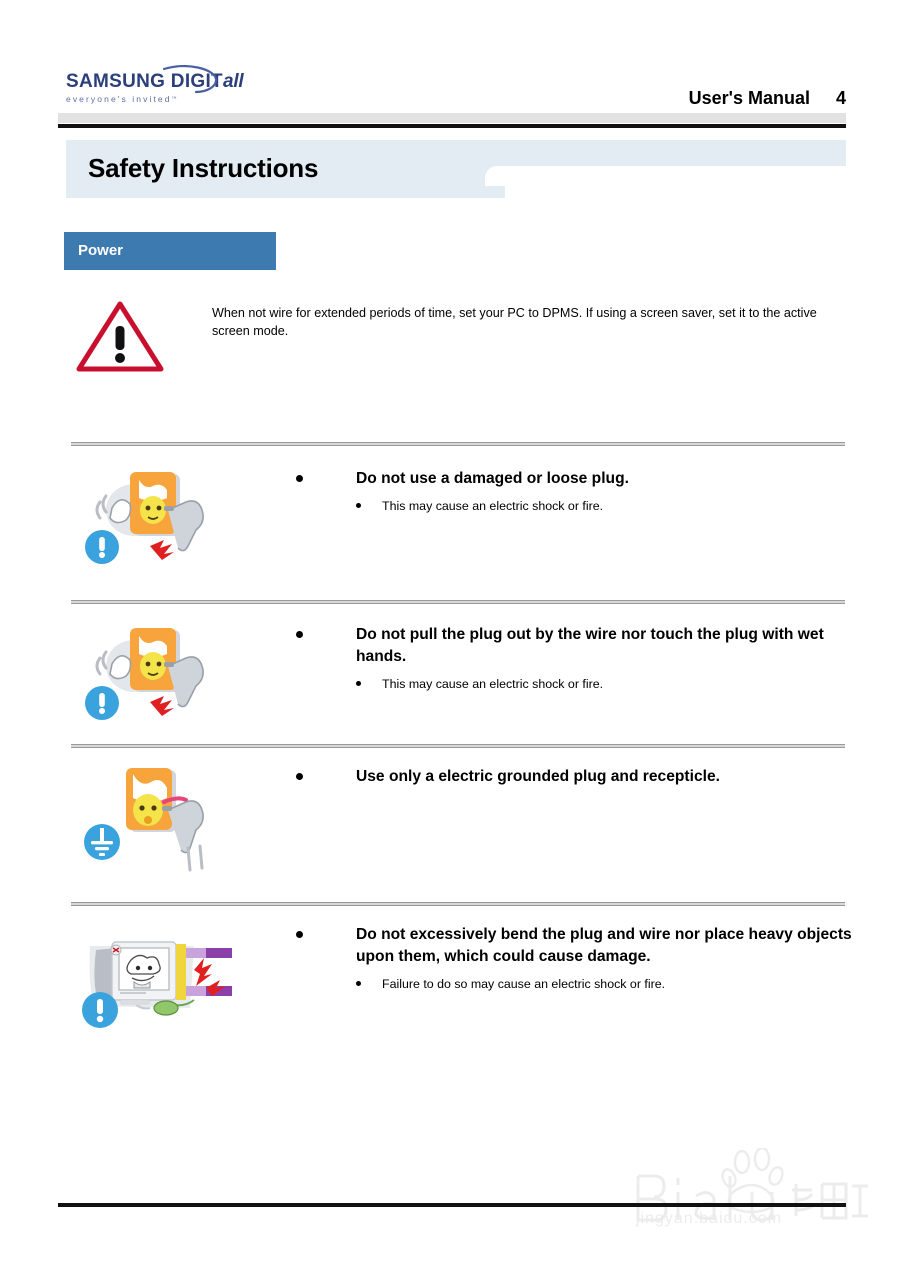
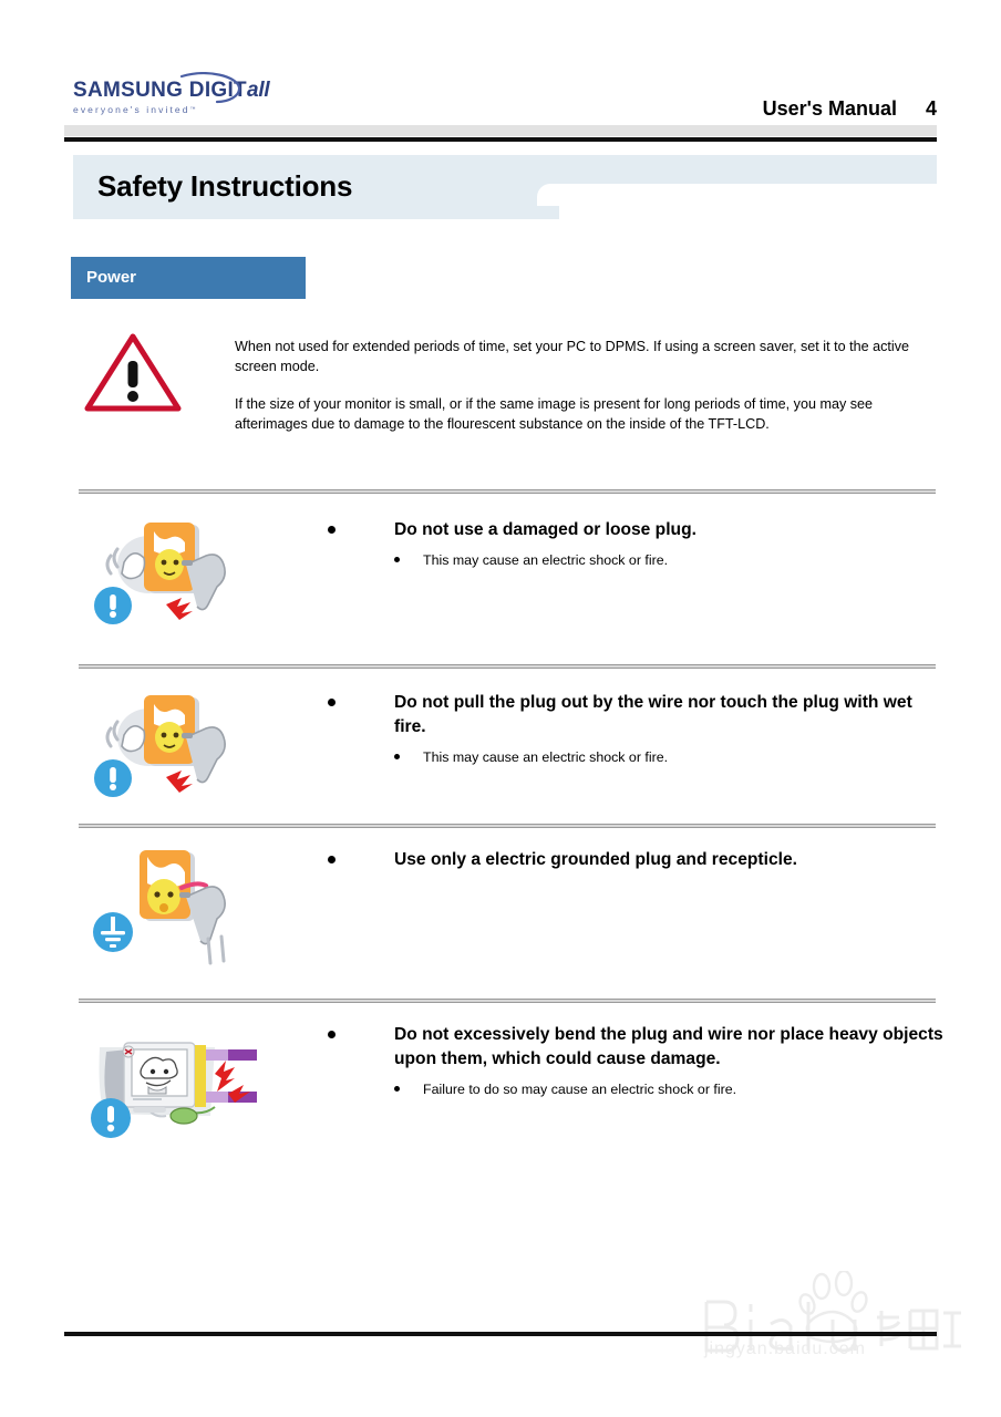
  SAMSUNG DIGI all
  everyone's invited
  User's Manual 4
  Safety Instructions
  Power
- When not wire for extended periods of time, set your PC to DPMS. If using a screen saver, set it to the active screen mode.
+ When not used for extended periods of time, set your PC to DPMS. If using a screen saver, set it to the active screen mode.
+ If the size of your monitor is small, or if the same image is present for long periods of time, you may see afterimages due to damage to the flourescent substance on the inside of the TFT-LCD.
  Do not use a damaged or loose plug.
  This may cause an electric shock or fire.
- Do not pull the plug out by the wire nor touch the plug with wet hands.
+ Do not pull the plug out by the wire nor touch the plug with wet fire.
  This may cause an electric shock or fire.
  Use only a electric grounded plug and recepticle.
  Do not excessively bend the plug and wire nor place heavy objects upon them, which could cause damage.
  Failure to do so may cause an electric shock or fire.
